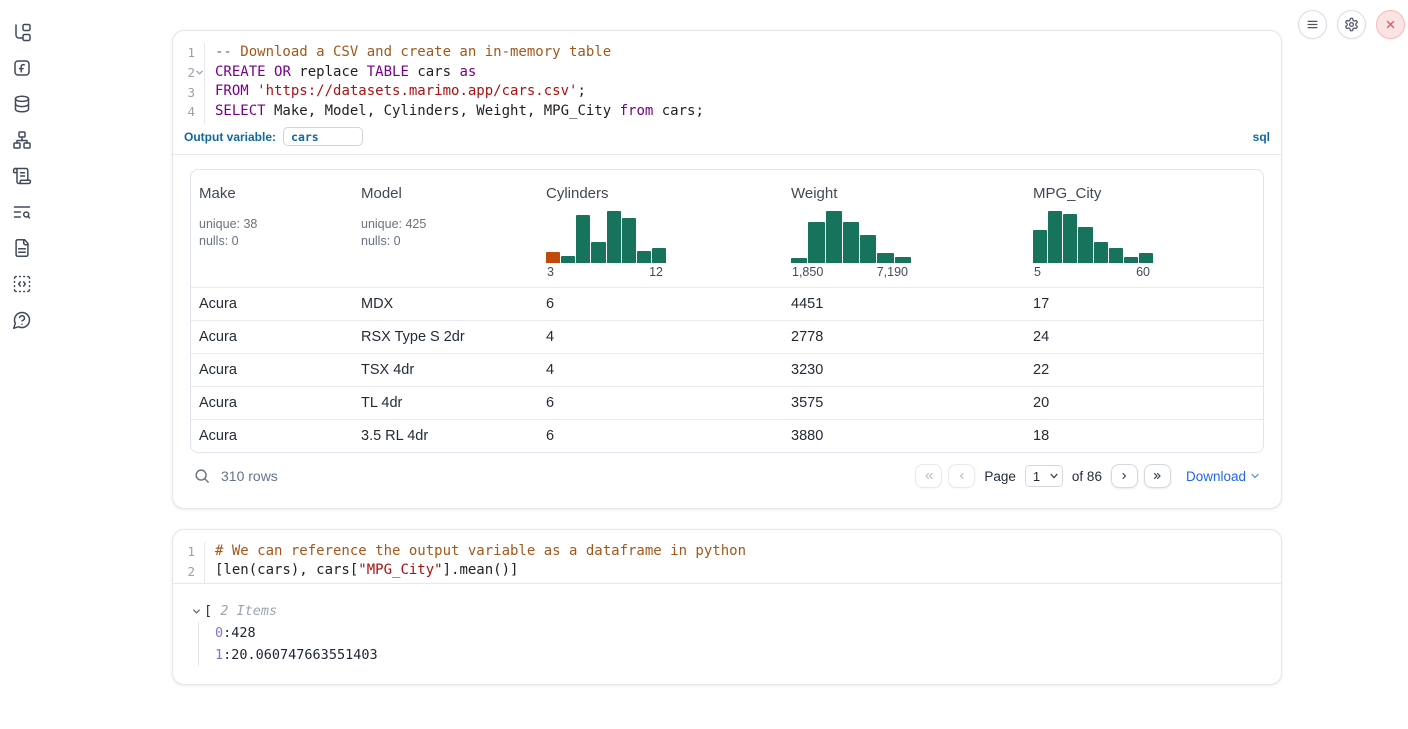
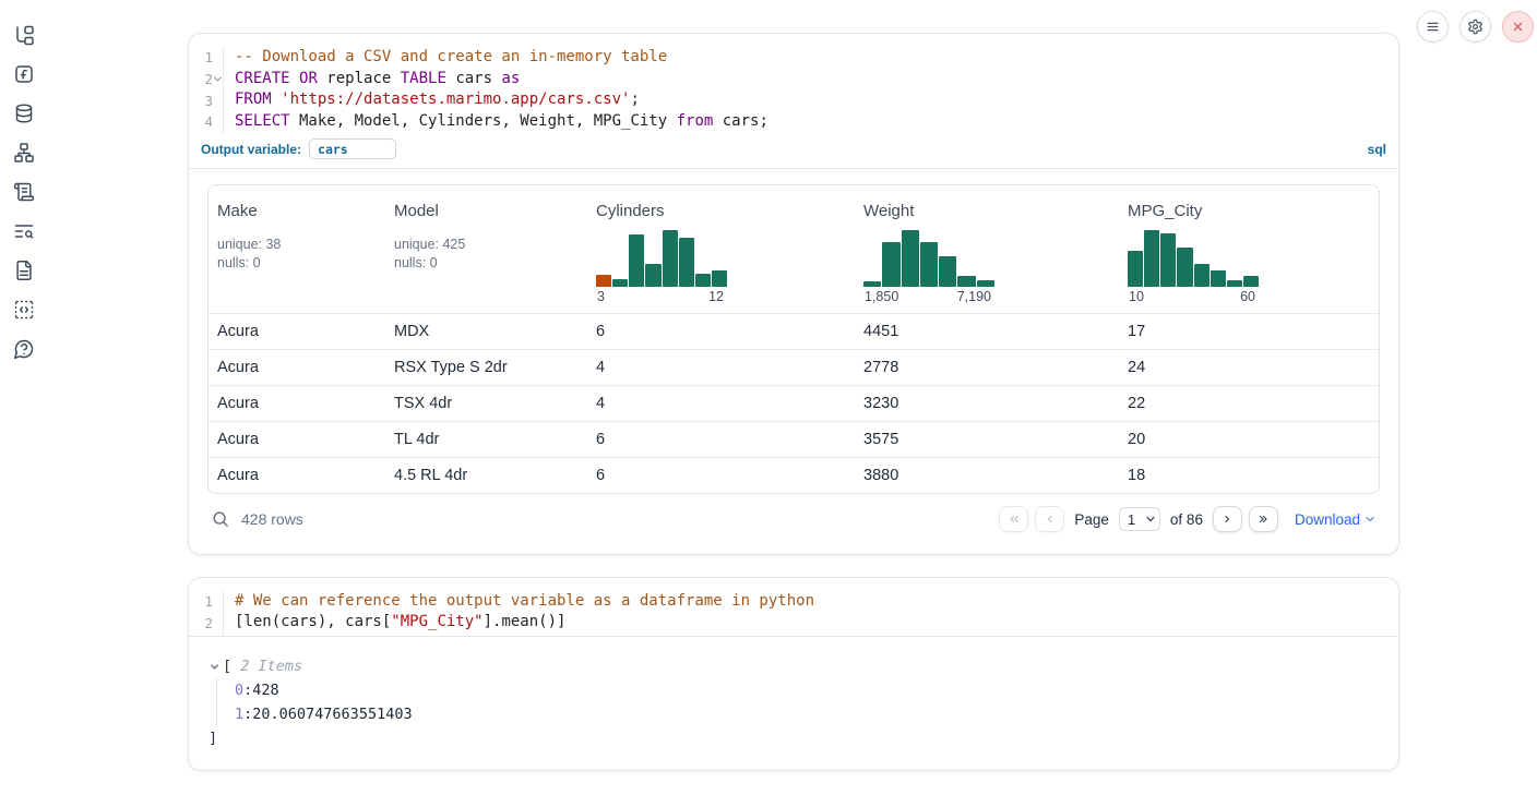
  1
  2
  3
  4
  -- Download a CSV and create an in-memory table
  CREATE OR replace TABLE cars as
  FROM 'https://datasets.marimo.app/cars.csv';
  SELECT Make, Model, Cylinders, Weight, MPG_City from cars;
  Output variable:
  cars
  sql
  Make
  unique: 38
  nulls: 0
  Model
  unique: 425
  nulls: 0
  Cylinders
  3
  12
  Weight
  1,850
  7,190
  MPG_City
- 5
+ 10
  60
  Acura
  MDX
  6
  4451
  17
  Acura
  RSX Type S 2dr
  4
  2778
  24
  Acura
  TSX 4dr
  4
  3230
  22
  Acura
  TL 4dr
  6
  3575
  20
  Acura
- 3.5 RL 4dr
+ 4.5 RL 4dr
  6
  3880
  18
- 310 rows
+ 428 rows
  Page
  1
  of 86
  Download
  1
  2
  # We can reference the output variable as a dataframe in python
  [len(cars), cars["MPG_City"].mean()]
  [
  2 Items
  0
  :
  428
  1
  :
  20.060747663551403
+ ]
